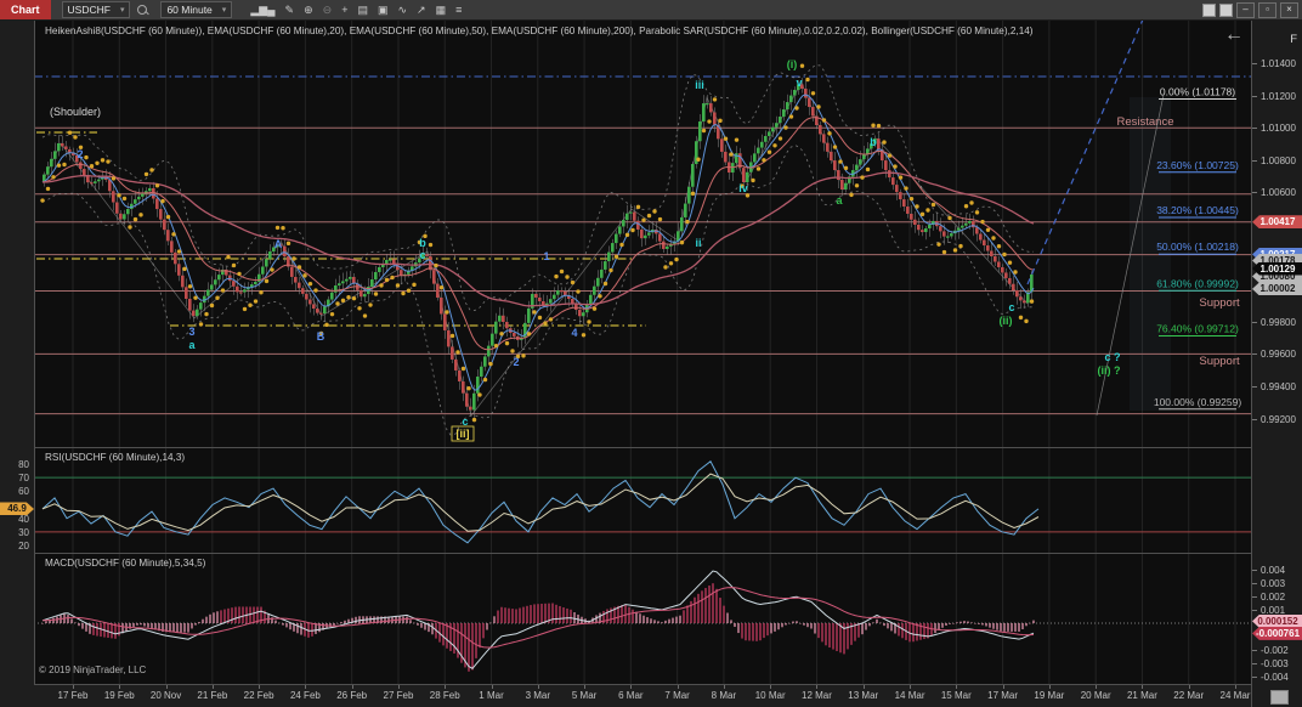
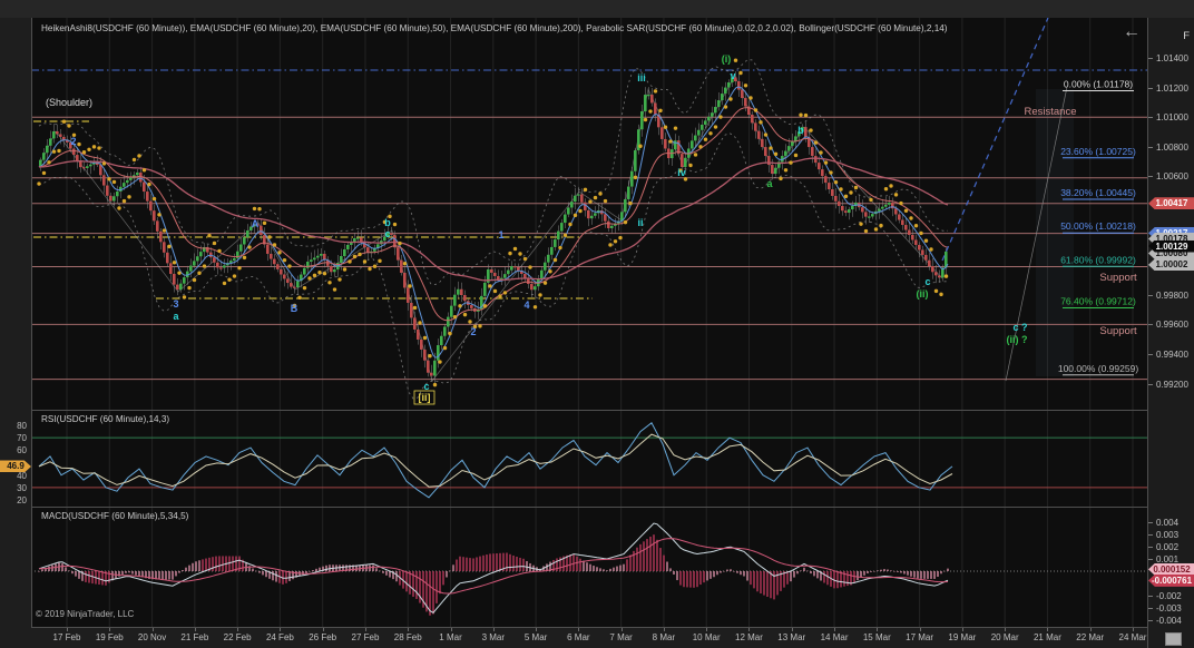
- Chart
- USDCHF
- 60 Minute
- ▂▆▄
- ✎
- ⊕
- ⊖
- +
- ▤
- ▣
- ∿
- ↗
- ▦
- ≡
- –
- ▫
- ×
  46.9
  80
  70
  60
  40
  30
  20
  0.00% (1.01178)
  23.60% (1.00725)
  38.20% (1.00445)
  50.00% (1.00218)
  61.80% (0.99992)
  76.40% (0.99712)
  100.00% (0.99259)
  (Shoulder)
  2
  A
  3
  a
  B
  b
  c
  1
  2
  4
  c
  [ii]
  iii
  ii
  iv
  v
  (i)
  a
  b
  c
  (ii)
  c ?
  (ii) ?
  Resistance
  Support
  Support
  HeikenAshi8(USDCHF (60 Minute)), EMA(USDCHF (60 Minute),20), EMA(USDCHF (60 Minute),50), EMA(USDCHF (60 Minute),200), Parabolic SAR(USDCHF (60 Minute),0.02,0.2,0.02), Bollinger(USDCHF (60 Minute),2,14)
  RSI(USDCHF (60 Minute),14,3)
  MACD(USDCHF (60 Minute),5,34,5)
  © 2019 NinjaTrader, LLC
  ←
  F
  1.01400
  1.01200
  1.01000
  1.00800
  1.00600
  0.99800
  0.99600
  0.99400
  0.99200
  1.00417
  1.00080
  1.00178
  1.00002
  1.00129
  0.004
  0.003
  0.002
  0.001
  -0.002
  -0.003
  -0.004
  0.000152
  -0.000761
  17 Feb
  19 Feb
  20 Nov
  21 Feb
  22 Feb
  24 Feb
  26 Feb
  27 Feb
  28 Feb
  1 Mar
  3 Mar
  5 Mar
  6 Mar
  7 Mar
  8 Mar
  10 Mar
  12 Mar
  13 Mar
  14 Mar
  15 Mar
  17 Mar
  19 Mar
  20 Mar
  21 Mar
  22 Mar
  24 Mar
